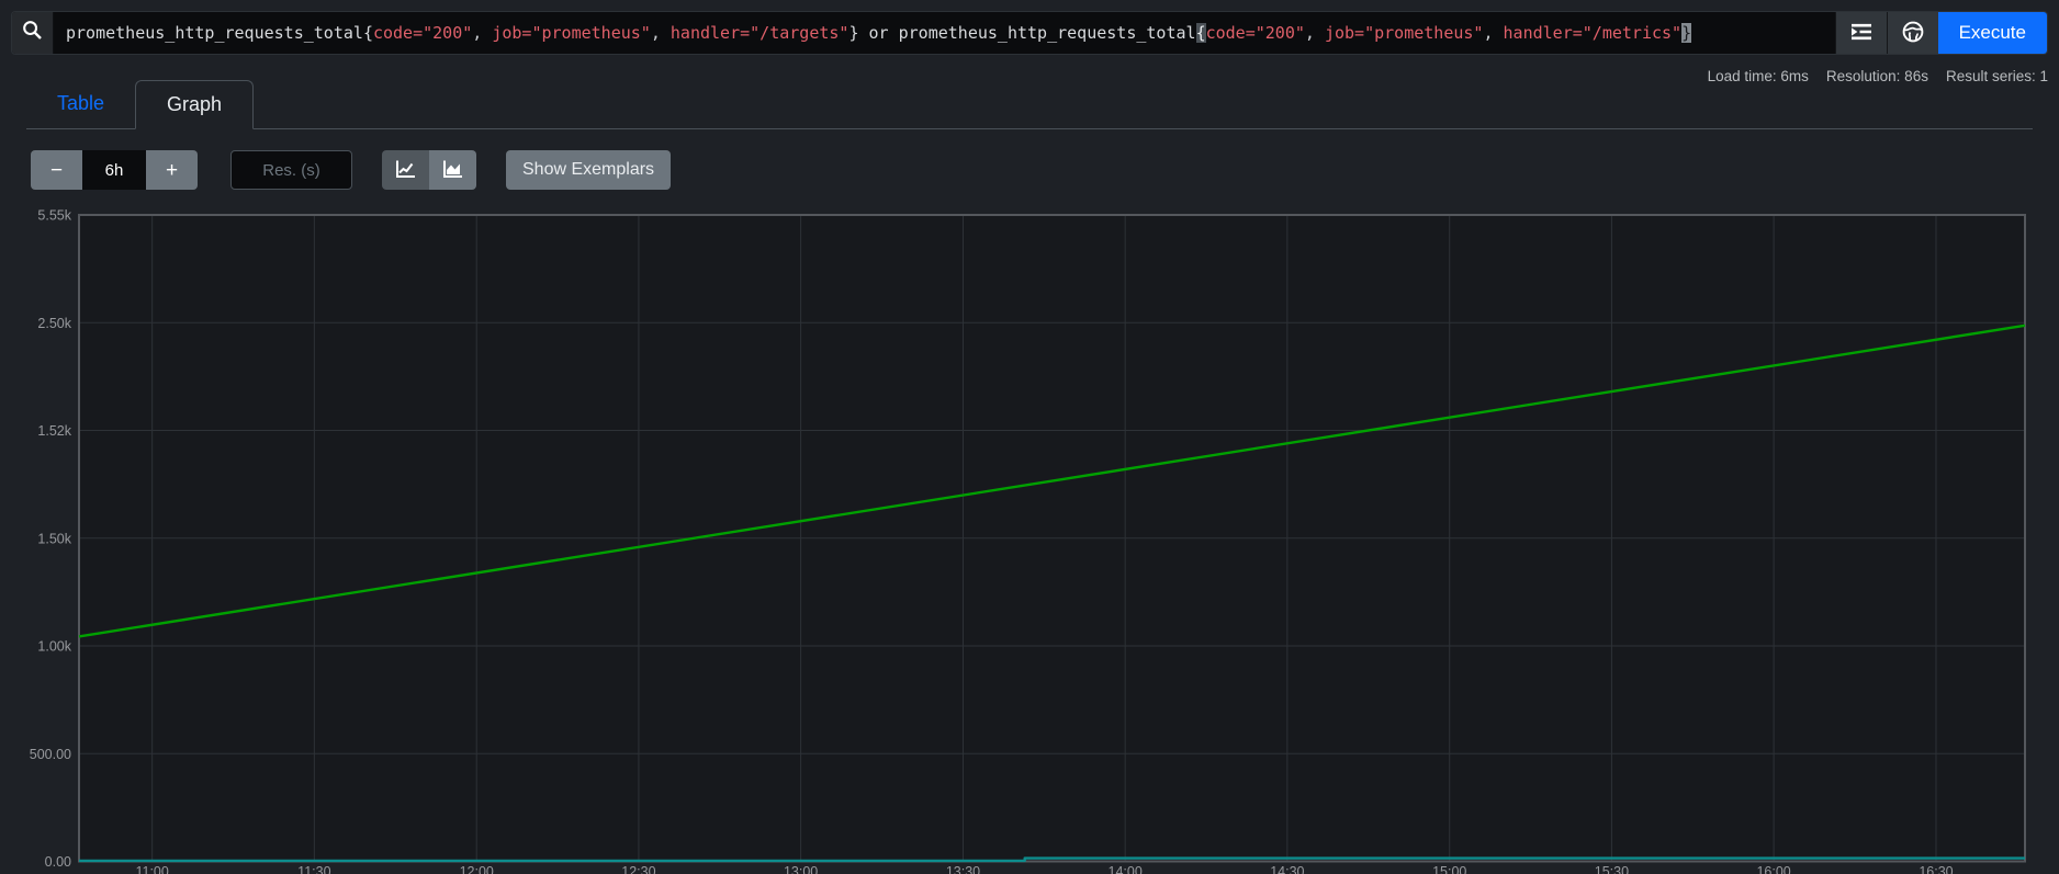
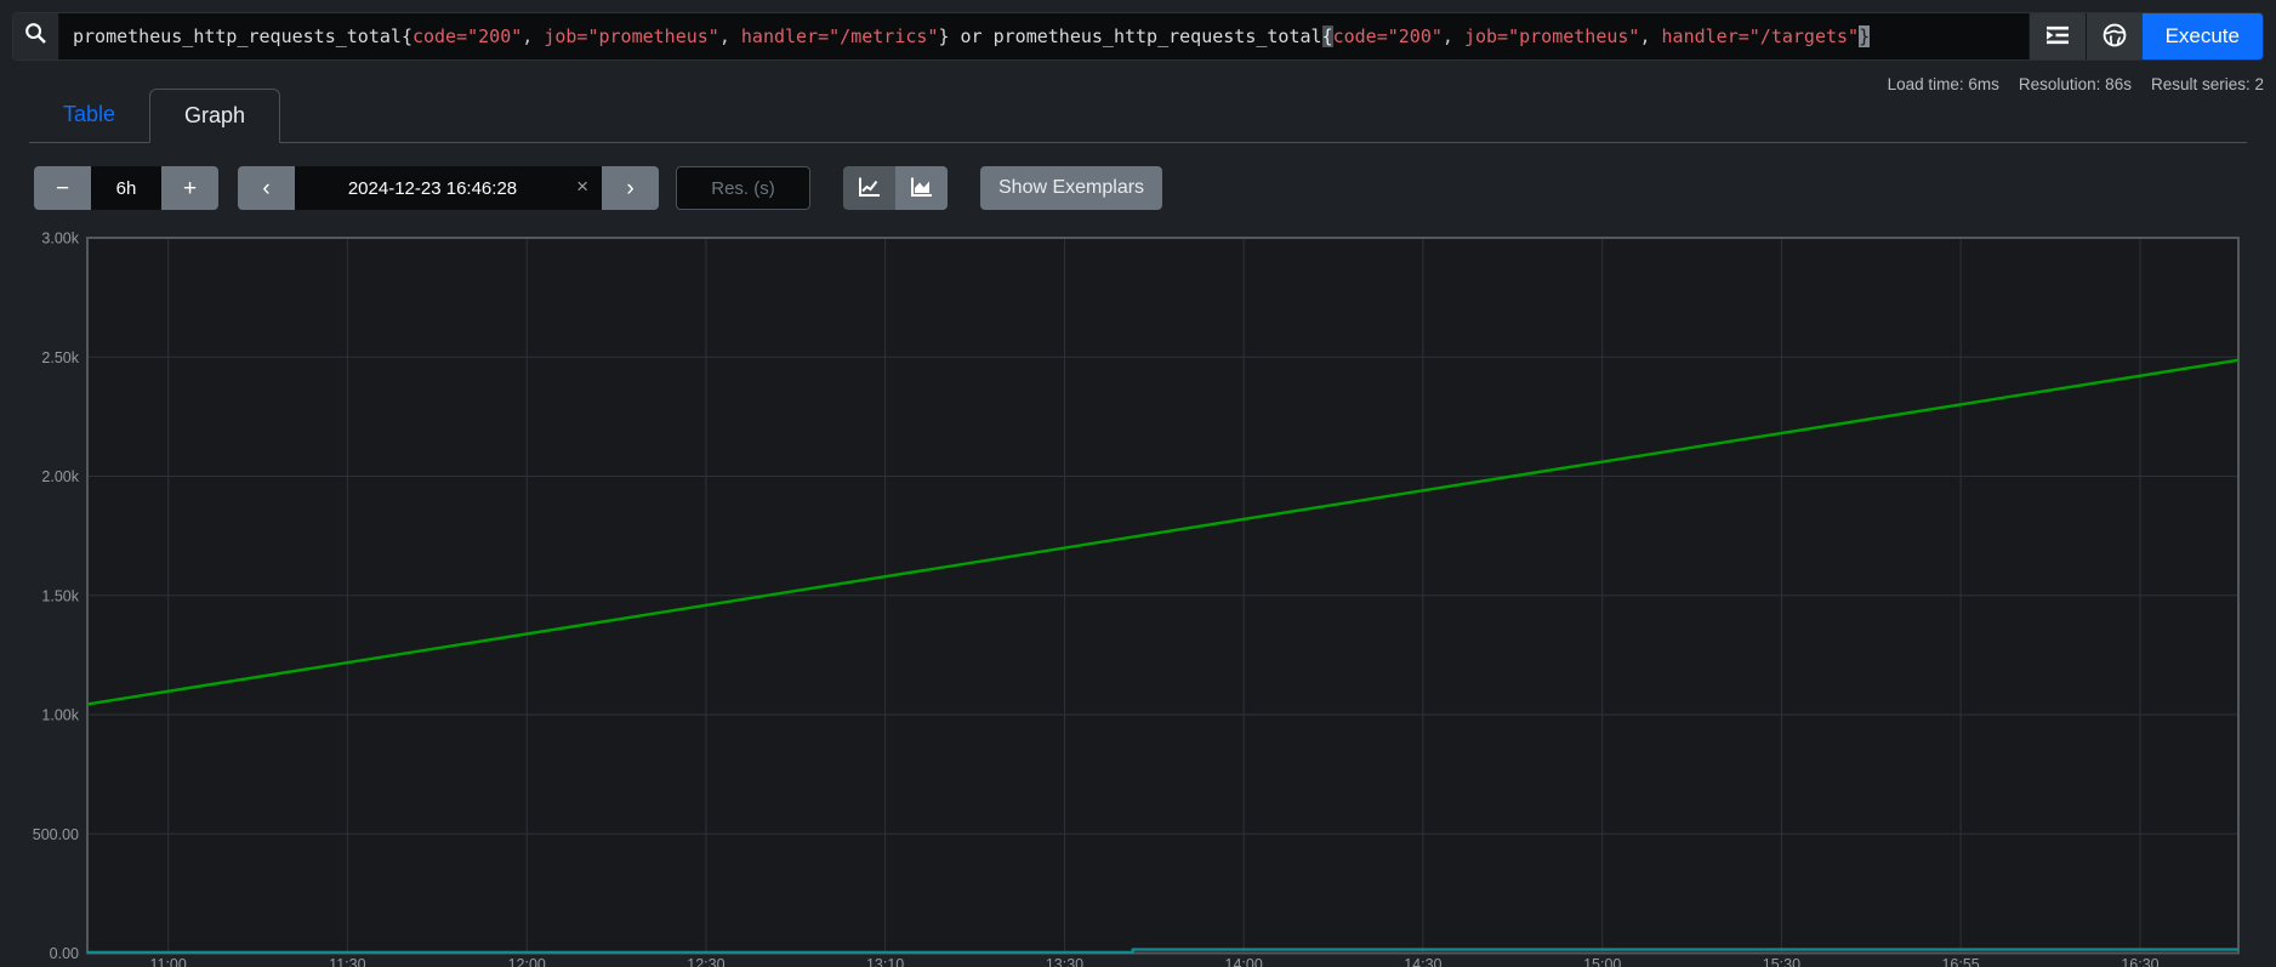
  prometheus_http_requests_total
  {
  code="200"
  ,
  job="prometheus"
  ,
- handler="/targets"
+ handler="/metrics"
  }
  or
  prometheus_http_requests_total
  {
  code="200"
  ,
  job="prometheus"
  ,
- handler="/metrics"
+ handler="/targets"
  }
  Execute
  Load time: 6ms
  Resolution: 86s
- Result series: 1
+ Result series: 2
  Table
  Graph
  −
  6h
  +
+ ‹
+ 2024-12-23 16:46:28
+ ×
+ ›
  Res. (s)
  Show Exemplars
  0.00
  500.00
  1.00k
  1.50k
- 1.52k
+ 2.00k
  2.50k
- 5.55k
+ 3.00k
  11:00
  11:30
  12:00
  12:30
- 13:00
+ 13:10
  13:30
  14:00
  14:30
  15:00
  15:30
- 16:00
+ 16:55
  16:30
